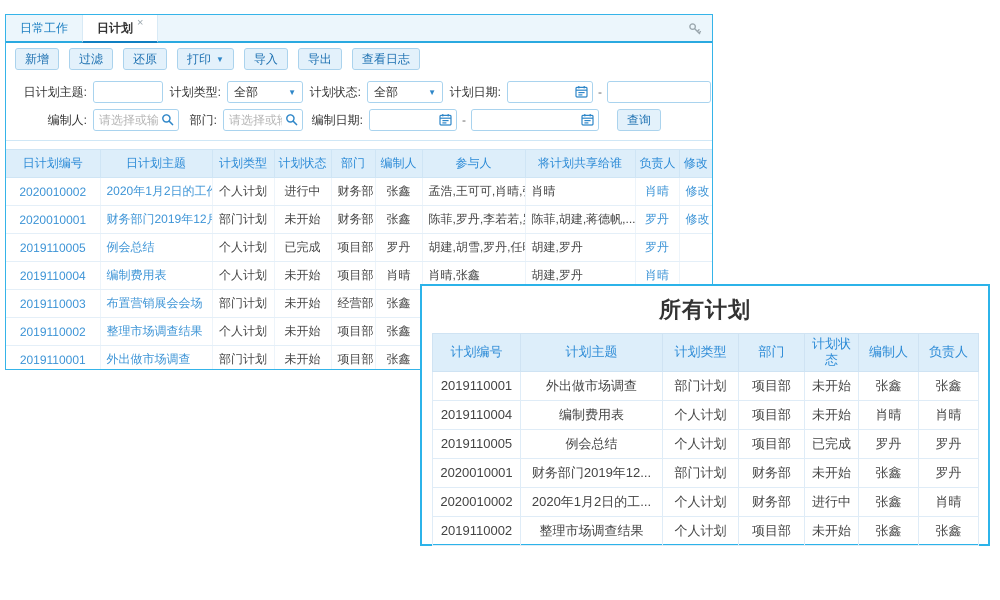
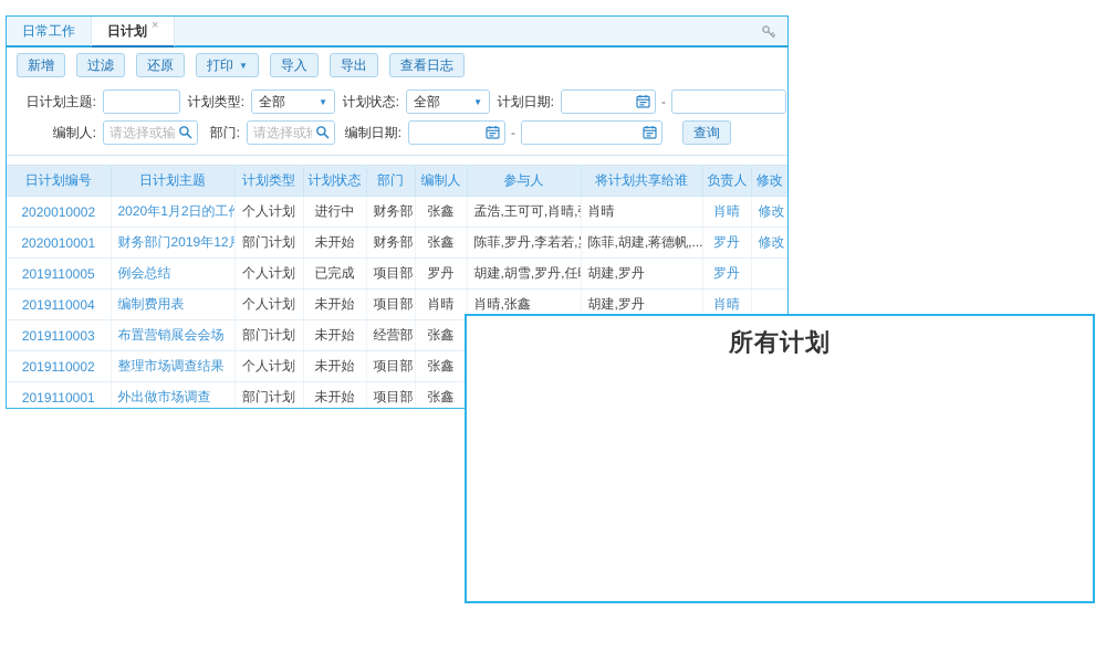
  日常工作
  日计划
  ×
  新增
  过滤
  还原
  打印
  ▼
  导入
  导出
  查看日志
  日计划主题:
  计划类型:
  全部
  ▼
  计划状态:
  全部
  ▼
  计划日期:
  -
  编制人:
  请选择或输
  部门:
  编制日期:
  -
  查询
  日计划编号	日计划主题	计划类型	计划状态	部门	编制人	参与人	将计划共享给谁	负责人	修改
  2020010002	2020年1月2日的工	个人计划	进行中	财务部	张鑫	孟浩,王可可,肖晴,	肖晴	肖晴	修改
  2020010001	财务部门2019年12	部门计划	未开始	财务部	张鑫	陈菲,罗丹,李若若,	陈菲,胡建,蒋德帆,...	罗丹	修改
  2019110005	例会总结	个人计划	已完成	项目部	罗丹	胡建,胡雪,罗丹,任	胡建,罗丹	罗丹
  2019110004	编制费用表	个人计划	未开始	项目部	肖晴	肖晴,张鑫	胡建,罗丹	肖晴
  2019110003	布置营销展会会场	部门计划	未开始	经营部	张鑫
  2019110002	整理市场调查结果	个人计划	未开始	项目部	张鑫
  2019110001	外出做市场调查	部门计划	未开始	项目部	张鑫
  所有计划
- 计划编号	计划主题	计划类型	部门	计划状态	编制人	负责人
- 2019110001	外出做市场调查	部门计划	项目部	未开始	张鑫	张鑫
- 2019110004	编制费用表	个人计划	项目部	未开始	肖晴	肖晴
- 2019110005	例会总结	个人计划	项目部	已完成	罗丹	罗丹
- 2020010001	财务部门2019年12...	部门计划	财务部	未开始	张鑫	罗丹
- 2020010002	2020年1月2日的工...	个人计划	财务部	进行中	张鑫	肖晴
- 2019110002	整理市场调查结果	个人计划	项目部	未开始	张鑫	张鑫
